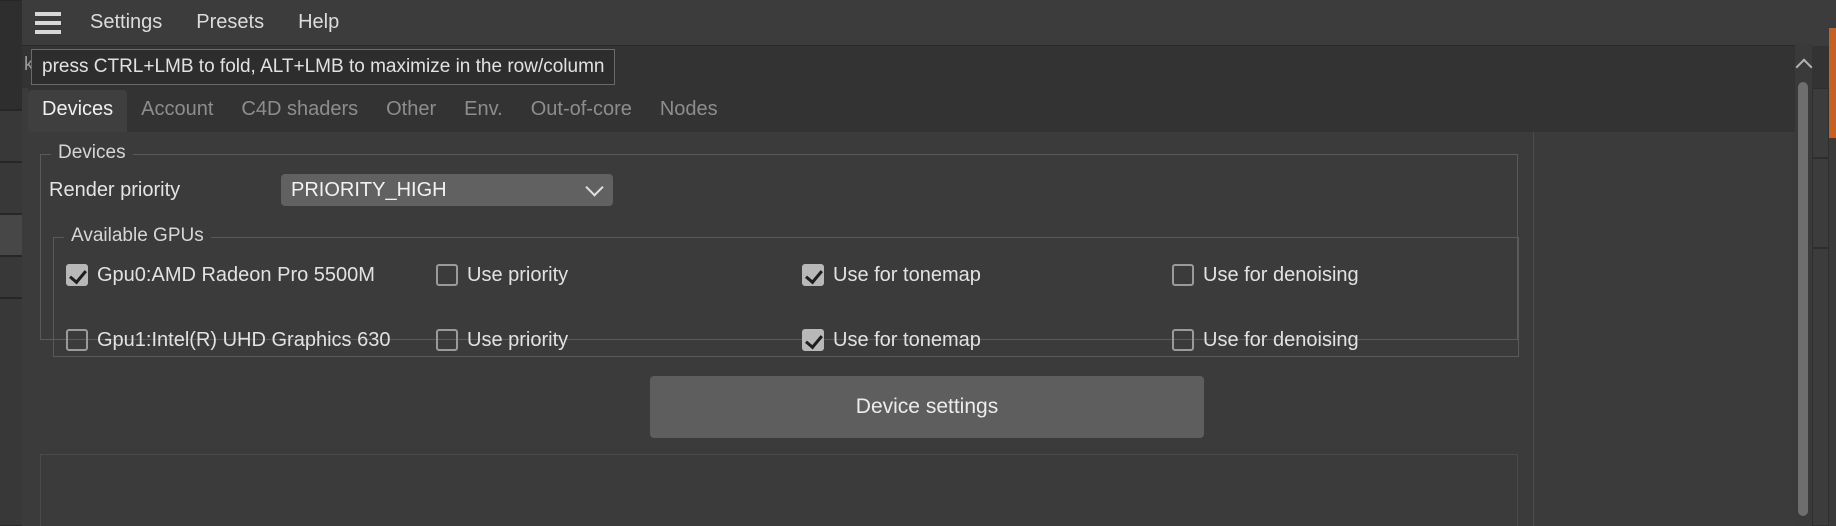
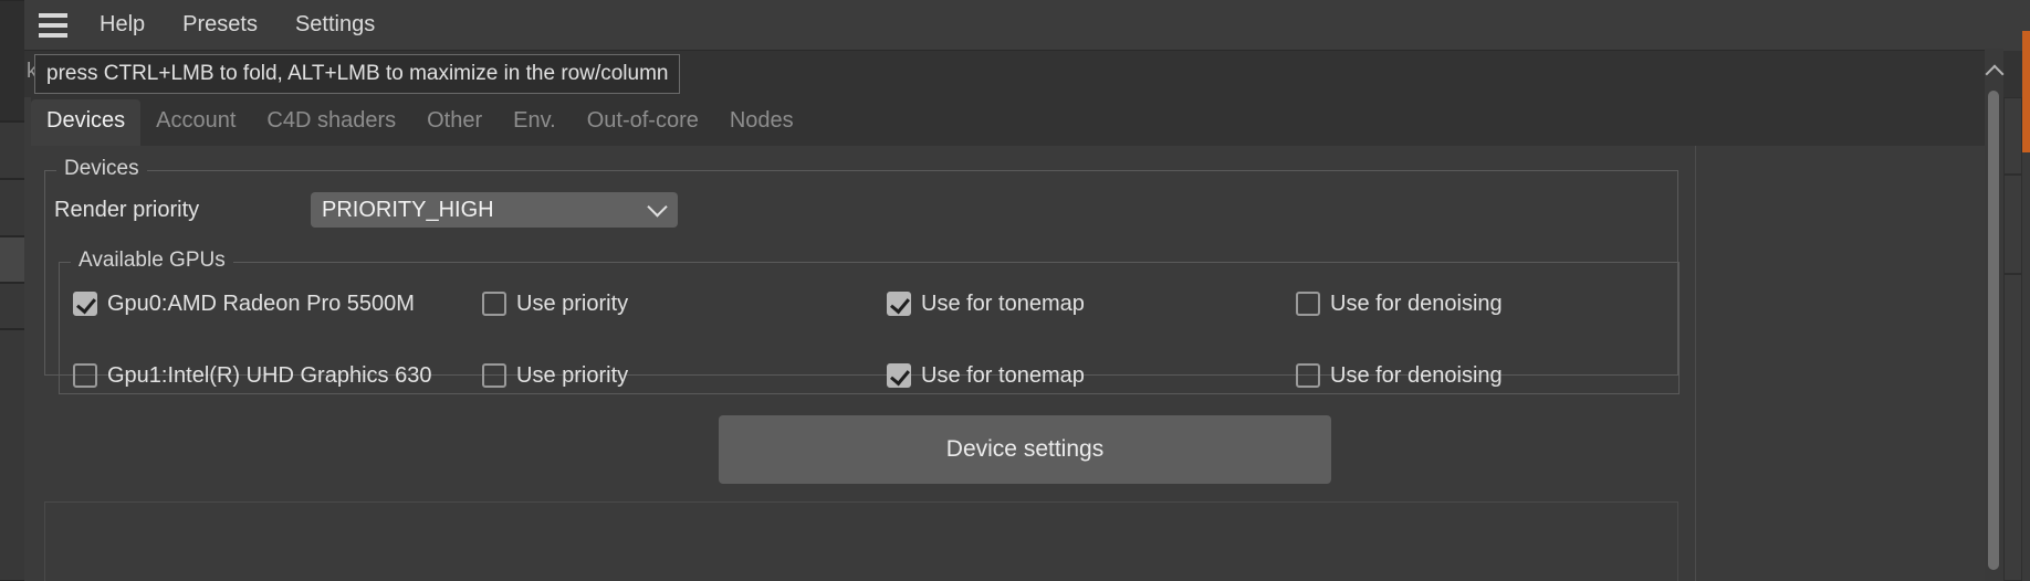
- Settings
+ Help
  Presets
- Help
+ Settings
  k
  press CTRL+LMB to fold, ALT+LMB to maximize in the row/column
  Devices
  Account
  C4D shaders
  Other
  Env.
  Out-of-core
  Nodes
  Devices
  Render priority
  PRIORITY_HIGH
  Available GPUs
  Gpu0:AMD Radeon Pro 5500M
  Use priority
  Use for tonemap
  Use for denoising
  Gpu1:Intel(R) UHD Graphics 630
  Use priority
  Use for tonemap
  Use for denoising
  Device settings
